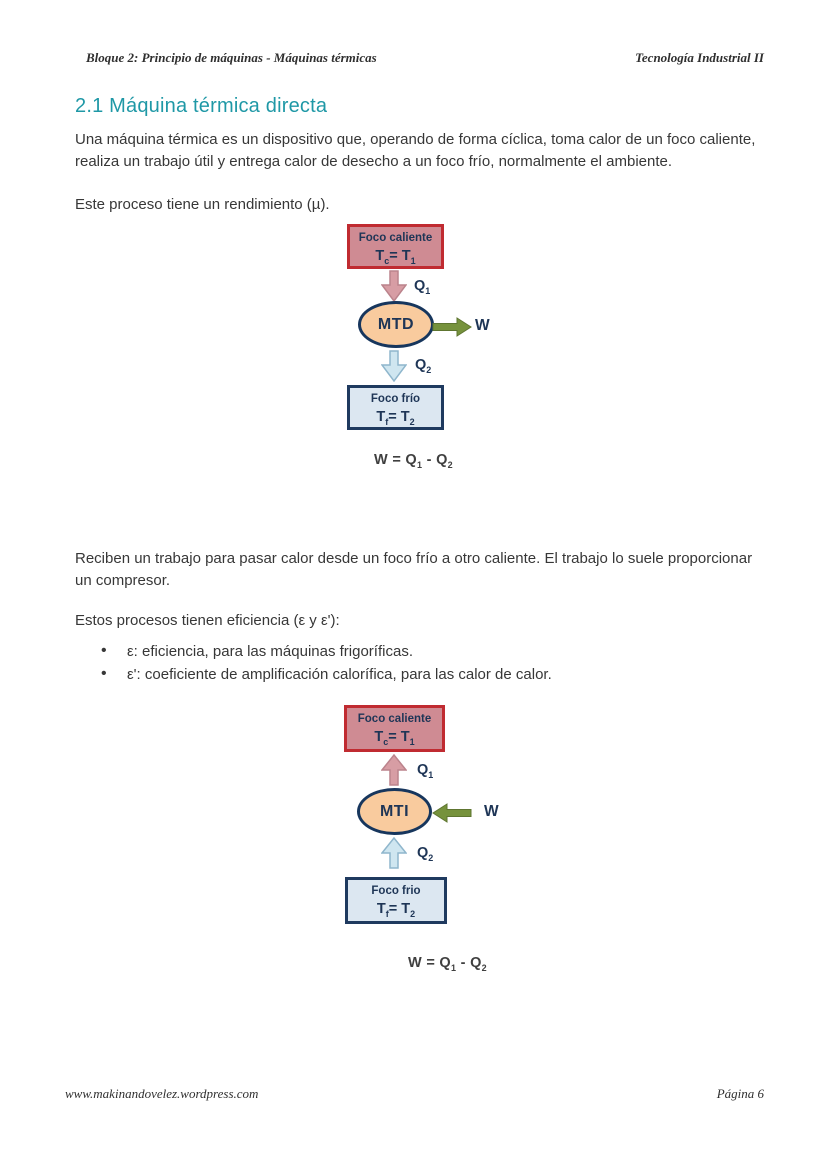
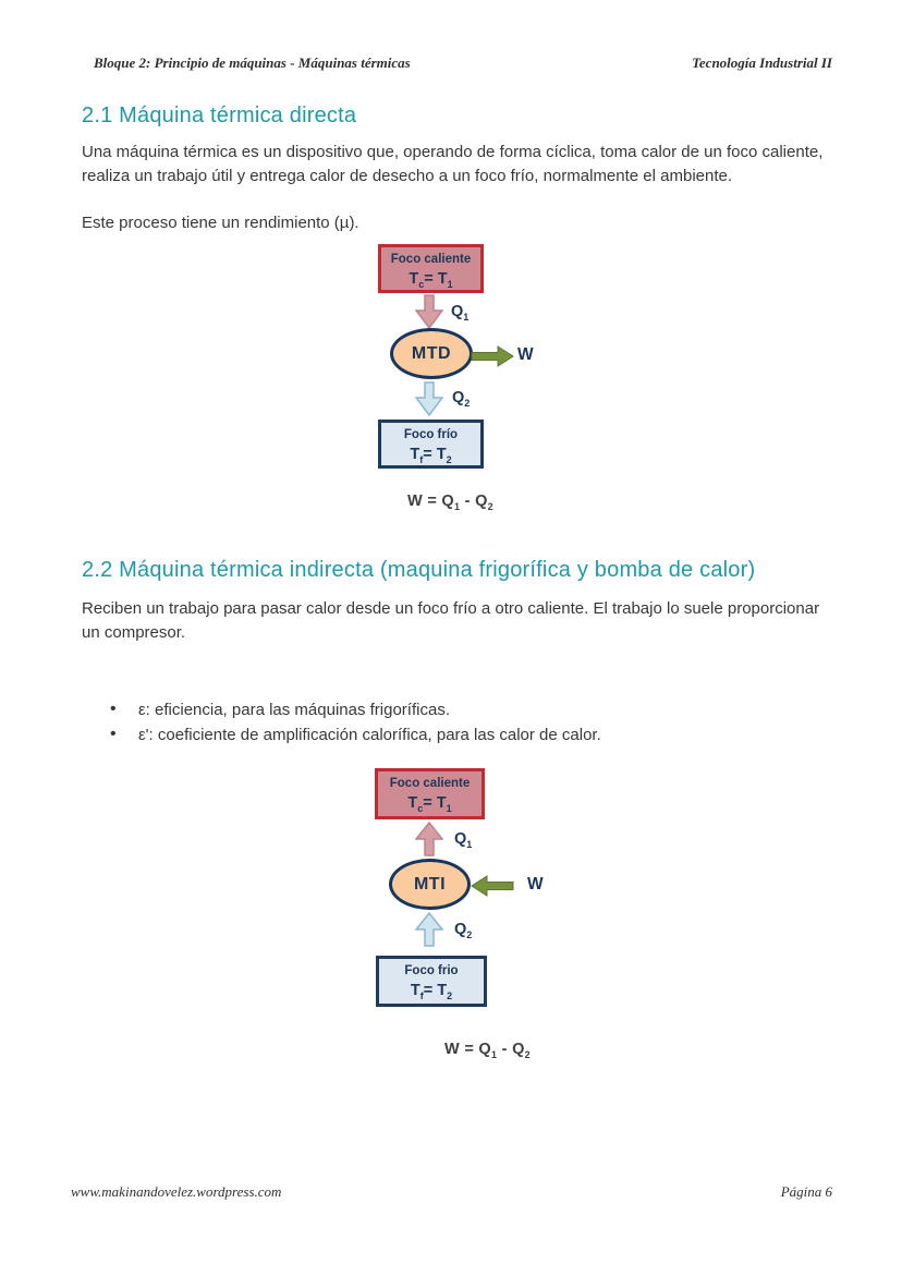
  Bloque 2: Principio de máquinas - Máquinas térmicas
  Tecnología Industrial II
  2.1 Máquina térmica directa
  Una máquina térmica es un dispositivo que, operando de forma cíclica, toma calor de un foco caliente, realiza un trabajo útil y entrega calor de desecho a un foco frío, normalmente el ambiente.
  Este proceso tiene un rendimiento (µ).
  Foco caliente
  Tc= T1
  Q1
  MTD
  W
  Q2
  Foco frío
  Tf= T2
  W = Q1 - Q2
+ 2.2 Máquina térmica indirecta (maquina frigorífica y bomba de calor)
  Reciben un trabajo para pasar calor desde un foco frío a otro caliente. El trabajo lo suele proporcionar un compresor.
- Estos procesos tienen eficiencia (ε y ε'):
  ε: eficiencia, para las máquinas frigoríficas.
  ε': coeficiente de amplificación calorífica, para las calor de calor.
  Foco caliente
  Tc= T1
  Q1
  MTI
  W
  Q2
  Foco frio
  Tf= T2
  W = Q1 - Q2
  www.makinandovelez.wordpress.com
  Página 6
